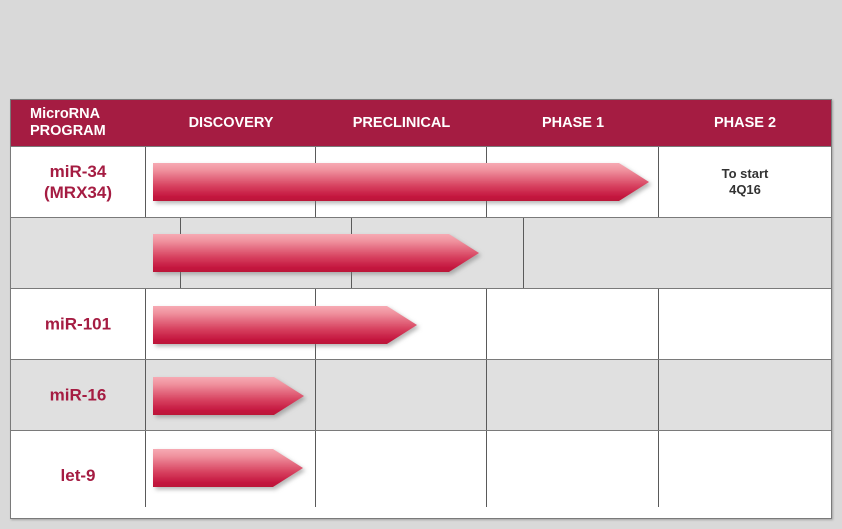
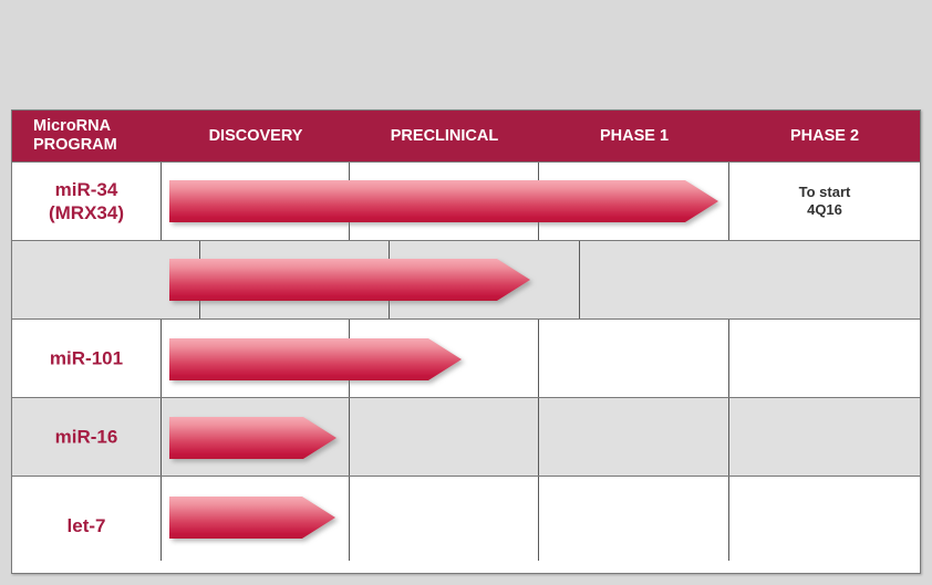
  MicroRNA
  PROGRAM
  DISCOVERY
  PRECLINICAL
  PHASE 1
  PHASE 2
  miR-34
  (MRX34)
  To start
  4Q16
  miR-101
  miR-16
- let-9
+ let-7
